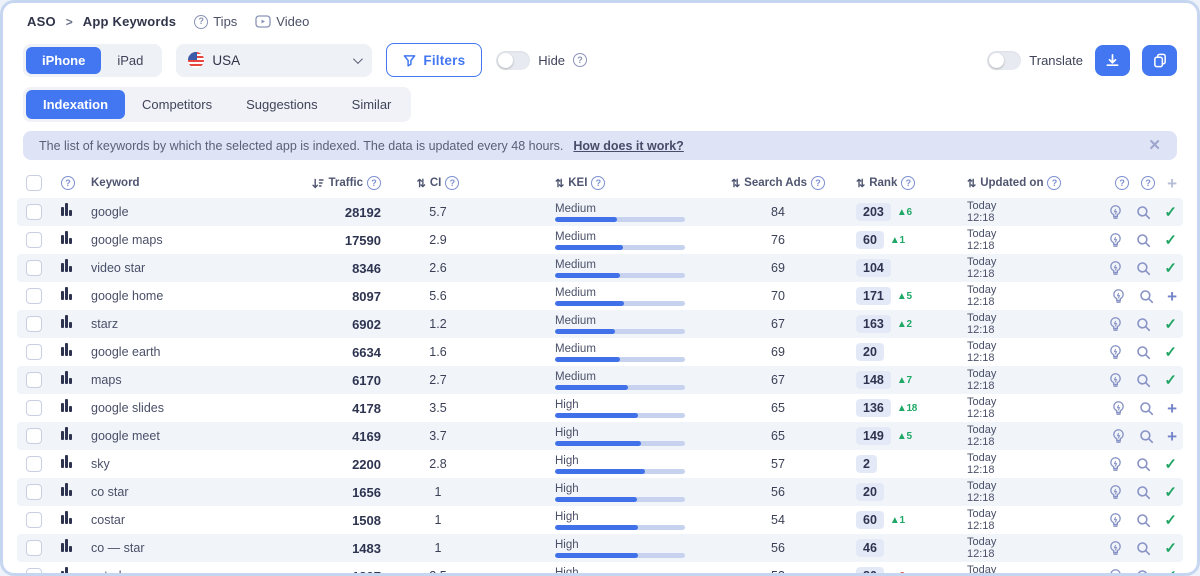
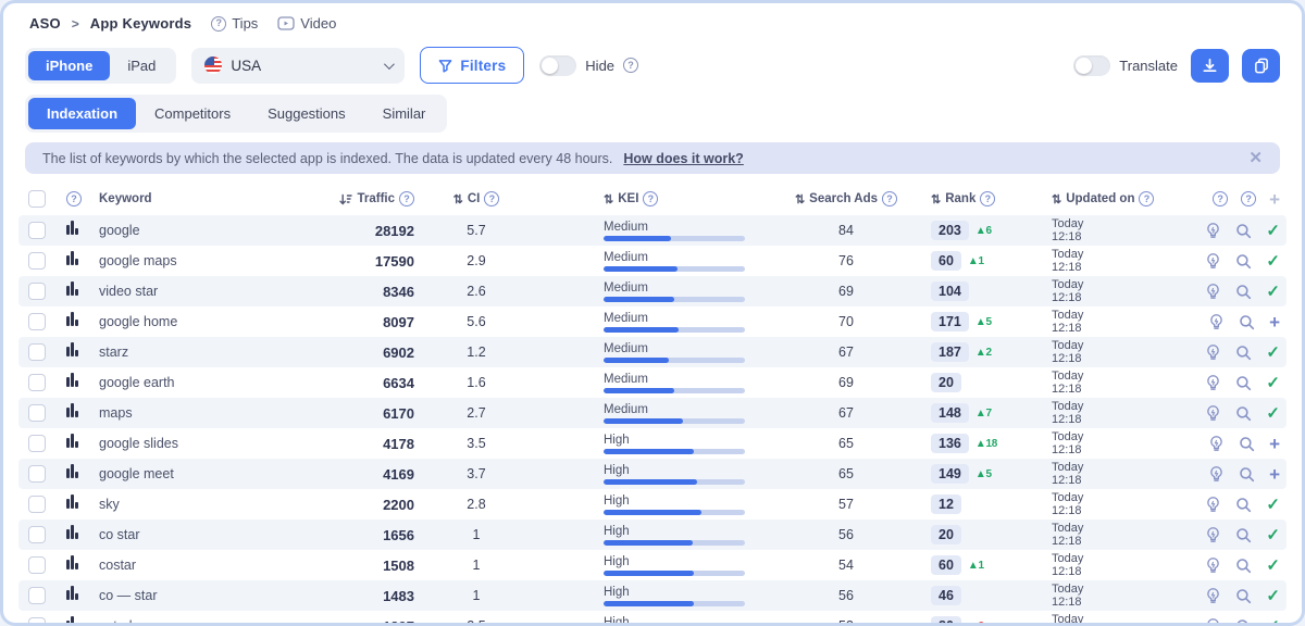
  ASO
  >
  App Keywords
  ?
  Tips
  Video
  iPhone
  iPad
  USA
  Filters
  Hide
  ?
  Translate
  Indexation
  Competitors
  Suggestions
  Similar
  The list of keywords by which the selected app is indexed. The data is updated every 48 hours.
  How does it work?
  ✕
  ?
  Keyword
  Traffic
  ?
  ⇅
  CI
  ?
  ⇅
  KEI
  ?
  ⇅
  Search Ads
  ?
  ⇅
  Rank
  ?
  ⇅
  Updated on
  ?
  ?
  ?
  +
  google
  28192
  5.7
  Medium
  84
  203
  ▲6
  Today
  12:18
  ✓
  google maps
  17590
  2.9
  Medium
  76
  60
  ▲1
  Today
  12:18
  ✓
  video star
  8346
  2.6
  Medium
  69
  104
  Today
  12:18
  ✓
  google home
  8097
  5.6
  Medium
  70
  171
  ▲5
  Today
  12:18
  +
  starz
  6902
  1.2
  Medium
  67
- 163
+ 187
  ▲2
  Today
  12:18
  ✓
  google earth
  6634
  1.6
  Medium
  69
  20
  Today
  12:18
  ✓
  maps
  6170
  2.7
  Medium
  67
  148
  ▲7
  Today
  12:18
  ✓
  google slides
  4178
  3.5
  High
  65
  136
  ▲18
  Today
  12:18
  +
  google meet
  4169
  3.7
  High
  65
  149
  ▲5
  Today
  12:18
  +
  sky
  2200
  2.8
  High
  57
- 2
+ 12
  Today
  12:18
  ✓
  co star
  1656
  1
  High
  56
  20
  Today
  12:18
  ✓
  costar
  1508
  1
  High
  54
  60
  ▲1
  Today
  12:18
  ✓
  co — star
  1483
  1
  High
  56
  46
  Today
  12:18
  ✓
  High
  Today
